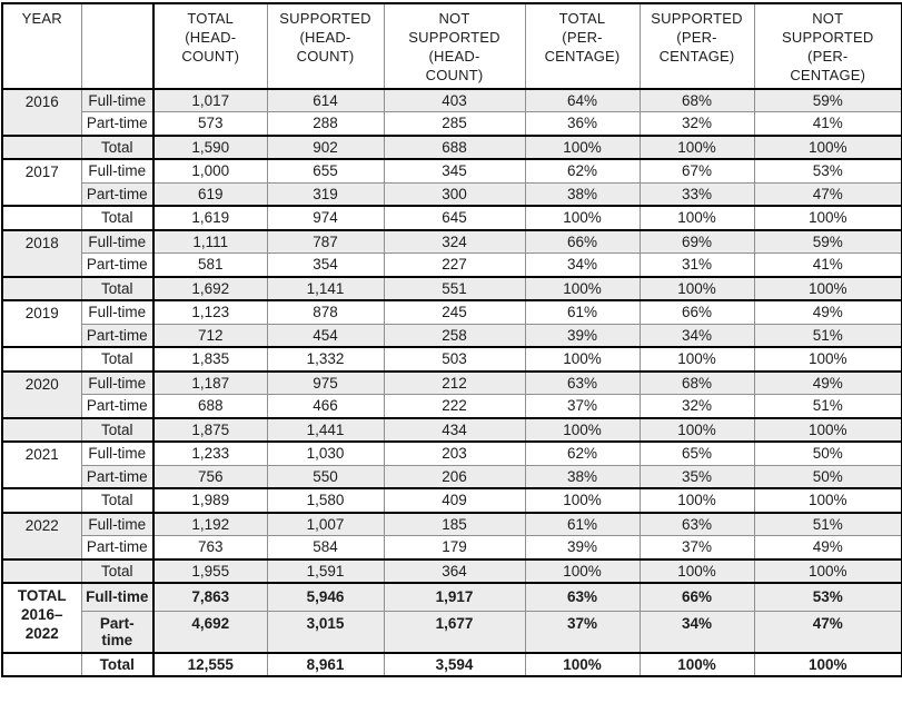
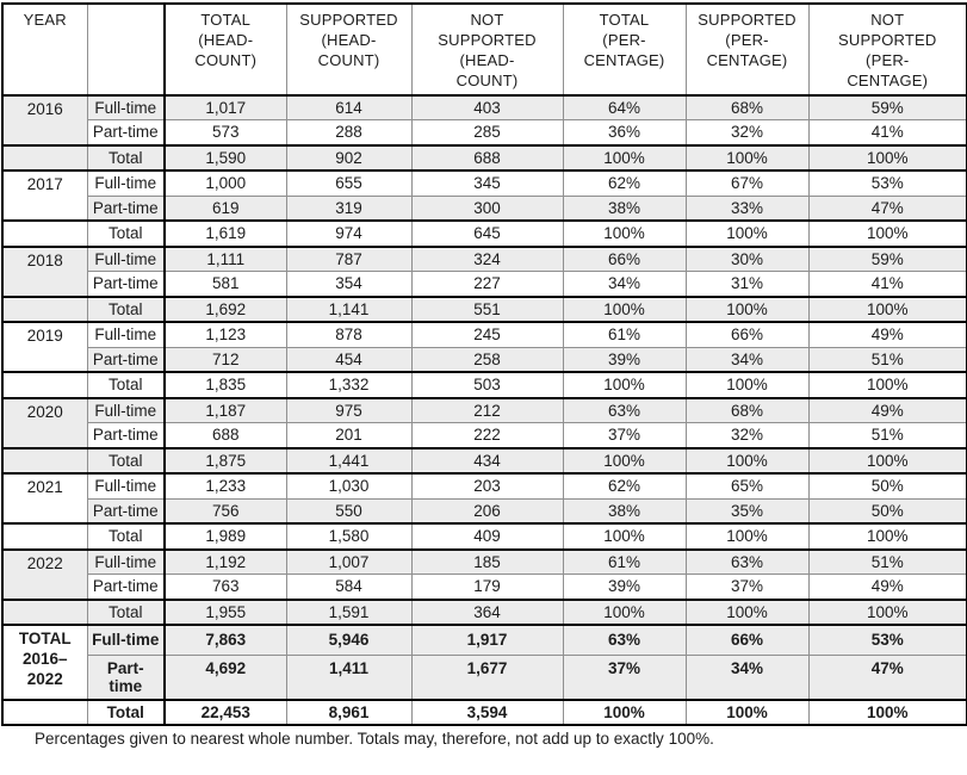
  YEAR		TOTAL (HEAD- COUNT)	SUPPORTED (HEAD- COUNT)	NOT SUPPORTED (HEAD- COUNT)	TOTAL (PER- CENTAGE)	SUPPORTED (PER- CENTAGE)	NOT SUPPORTED (PER- CENTAGE)
  2016	Full-time	1,017	614	403	64%	68%	59%
  Part-time	573	288	285	36%	32%	41%
  	Total	1,590	902	688	100%	100%	100%
  2017	Full-time	1,000	655	345	62%	67%	53%
  Part-time	619	319	300	38%	33%	47%
  	Total	1,619	974	645	100%	100%	100%
- 2018	Full-time	1,111	787	324	66%	69%	59%
+ 2018	Full-time	1,111	787	324	66%	30%	59%
  Part-time	581	354	227	34%	31%	41%
  	Total	1,692	1,141	551	100%	100%	100%
  2019	Full-time	1,123	878	245	61%	66%	49%
  Part-time	712	454	258	39%	34%	51%
  	Total	1,835	1,332	503	100%	100%	100%
  2020	Full-time	1,187	975	212	63%	68%	49%
- Part-time	688	466	222	37%	32%	51%
+ Part-time	688	201	222	37%	32%	51%
  	Total	1,875	1,441	434	100%	100%	100%
  2021	Full-time	1,233	1,030	203	62%	65%	50%
  Part-time	756	550	206	38%	35%	50%
  	Total	1,989	1,580	409	100%	100%	100%
  2022	Full-time	1,192	1,007	185	61%	63%	51%
  Part-time	763	584	179	39%	37%	49%
  	Total	1,955	1,591	364	100%	100%	100%
  TOTAL 2016– 2022	Full-time	7,863	5,946	1,917	63%	66%	53%
- Part-time	4,692	3,015	1,677	37%	34%	47%
+ Part-time	4,692	1,411	1,677	37%	34%	47%
- 	Total	12,555	8,961	3,594	100%	100%	100%
+ 	Total	22,453	8,961	3,594	100%	100%	100%
+ Percentages given to nearest whole number. Totals may, therefore, not add up to exactly 100%.
